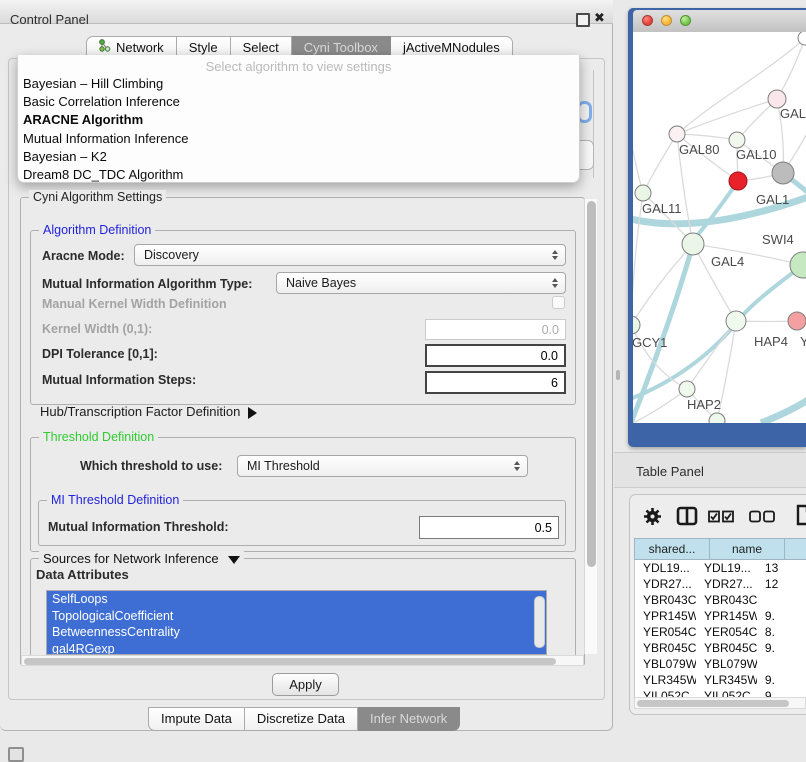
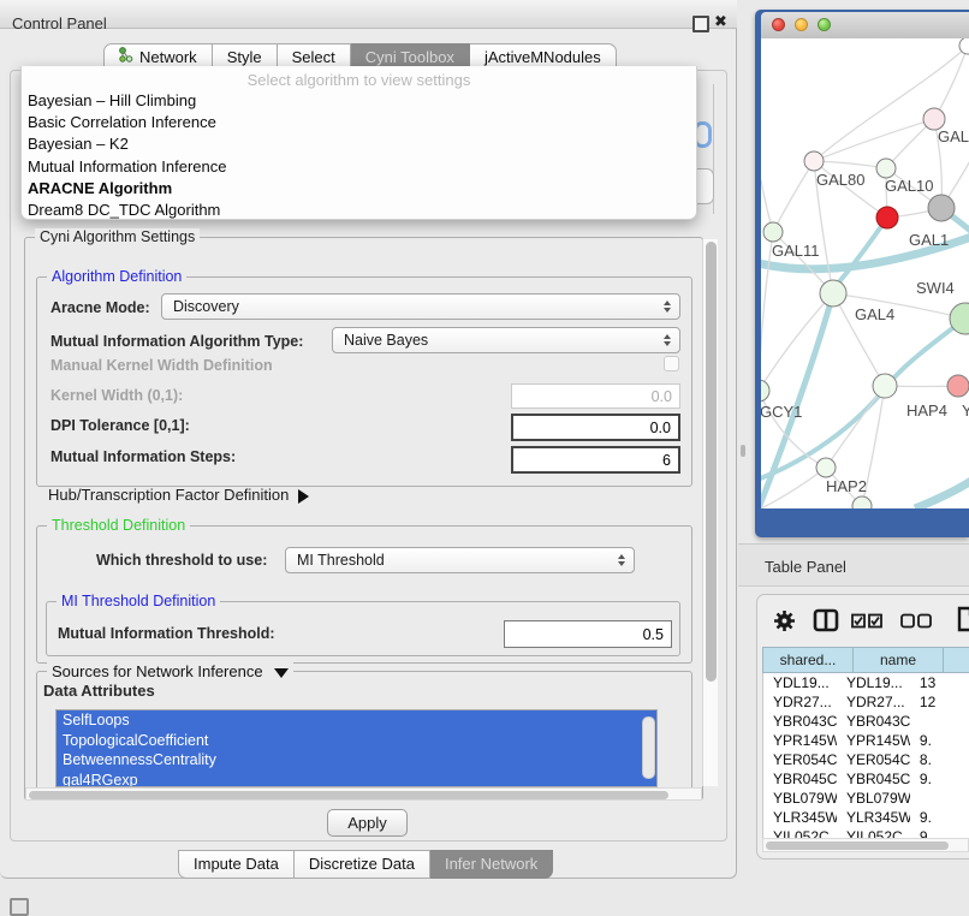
  Control Panel
  ✖
  Network
  Style
  Select
  Cyni Toolbox
  jActiveMNodules
  Select algorithm to view settings
  Bayesian – Hill Climbing
  Basic Correlation Inference
- ARACNE Algorithm
+ Bayesian – K2
  Mutual Information Inference
- Bayesian – K2
+ ARACNE Algorithm
  Dream8 DC_TDC Algorithm
  Cyni Algorithm Settings
  Algorithm Definition
  Aracne Mode:
  Discovery
  Mutual Information Algorithm Type:
  Naive Bayes
  Manual Kernel Width Definition
  Kernel Width (0,1):
  0.0
  DPI Tolerance [0,1]:
  0.0
  Mutual Information Steps:
  6
  Hub/Transcription Factor Definition
  Threshold Definition
  Which threshold to use:
  MI Threshold
  MI Threshold Definition
  Mutual Information Threshold:
  0.5
  Sources for Network Inference
  Data Attributes
  SelfLoops
  TopologicalCoefficient
  BetweennessCentrality
  gal4RGexp
  Apply
  Impute Data
  Discretize Data
  Infer Network
  GAL
  GAL80
  GAL10
  GAL1
  GAL11
  GAL4
  SWI4
  HAP4
  Y
  GCY1
  HAP2
  Table Panel
  shared...
  name
  YDL19...
  YDL19...
  13
  YDR27...
  YDR27...
  12
  YBR043C
  YBR043C
  YPR145W
  YPR145W
  9.
  YER054C
  YER054C
  8.
  YBR045C
  YBR045C
  9.
  YBL079W
  YBL079W
  YLR345W
  YLR345W
  9.
  YIL052C
  YIL052C
  9
